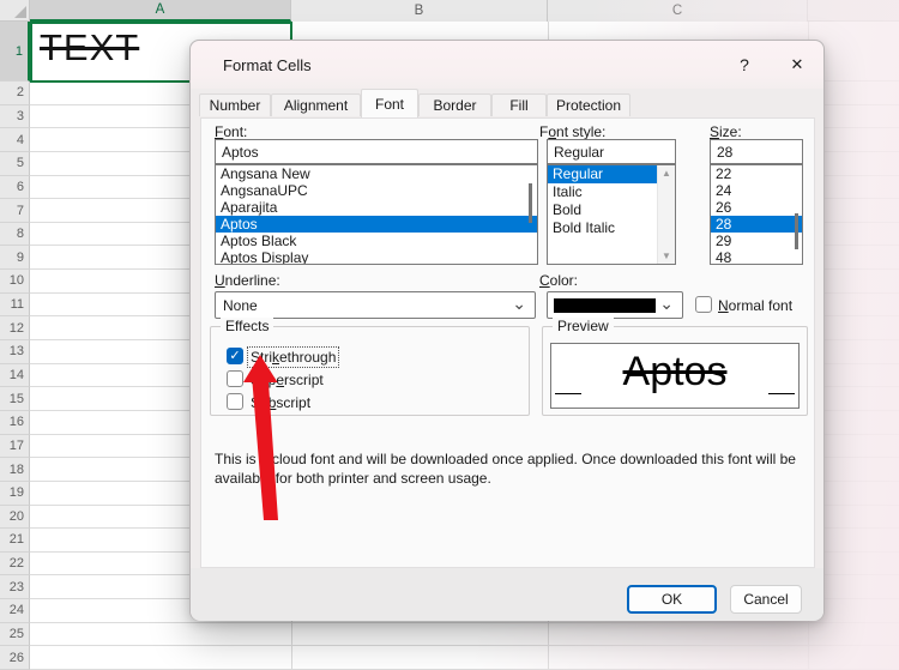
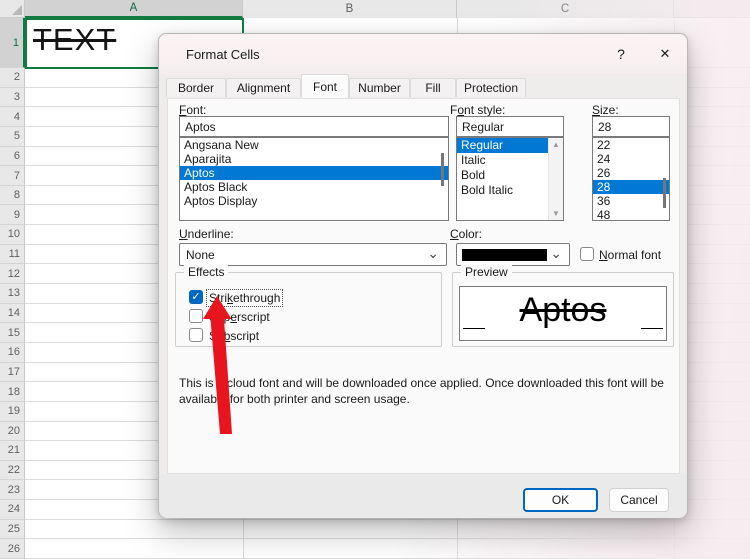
  Format Cells
  ?
  ✕
- Number
+ Border
  Alignment
  Font
- Border
+ Number
  Fill
  Protection
  Font:
  Aptos
  Angsana New
- AngsanaUPC
  Aparajita
  Aptos
  Aptos Black
  Aptos Display
  Font style:
  Regular
  Regular
  Italic
  Bold
  Bold Italic
  ▲
  ▼
  Size:
  28
  22
  24
  26
  28
- 29
+ 36
  48
  Underline:
  None
  ⌄
  Color:
  ⌄
  Normal font
  Effects
  ✓
  Strikethrough
  erscript
  bscript
  Preview
  Aptos
  This is cloud font and will be downloaded once applied. Once downloaded this font will be availab for both printer and screen usage.
  OK
  Cancel
